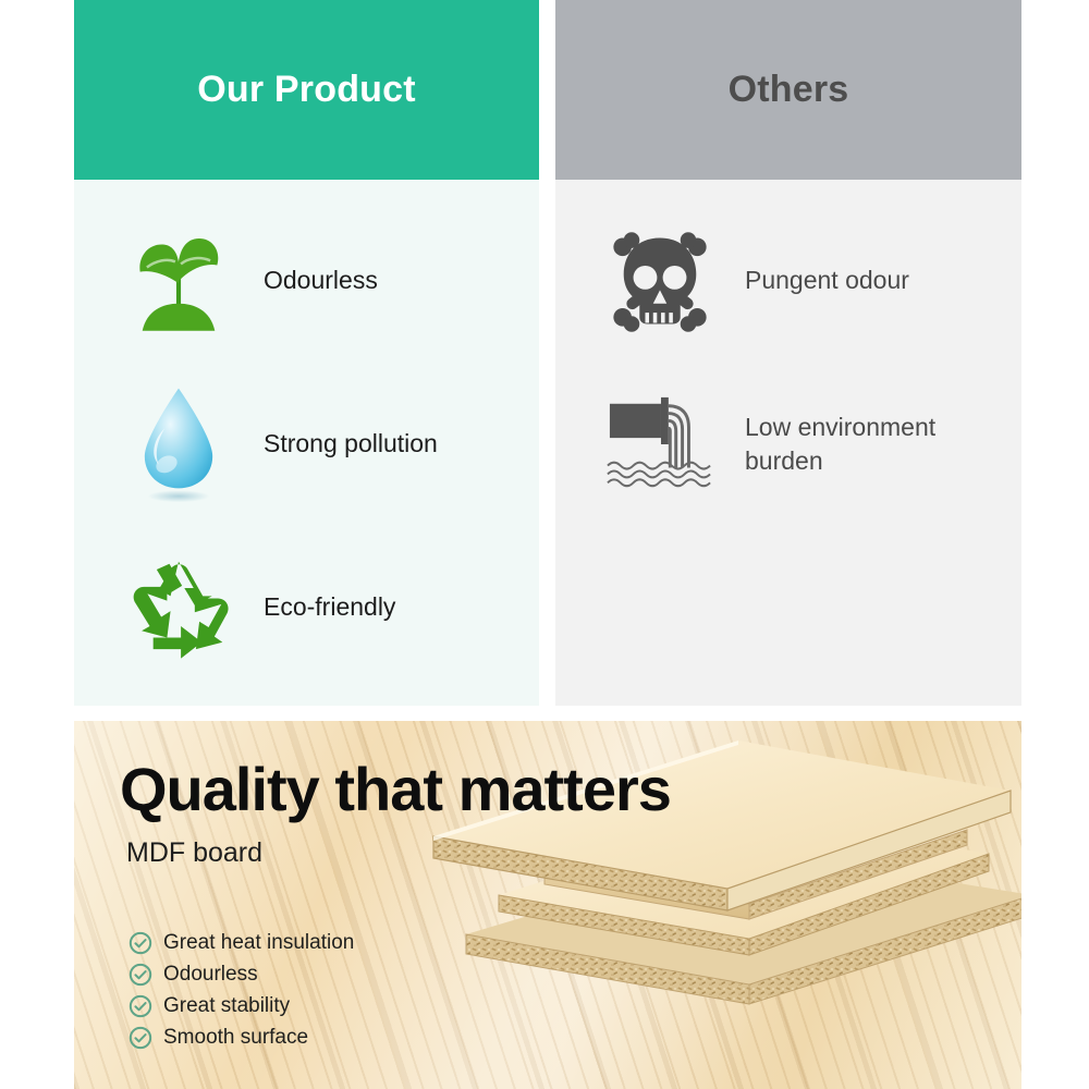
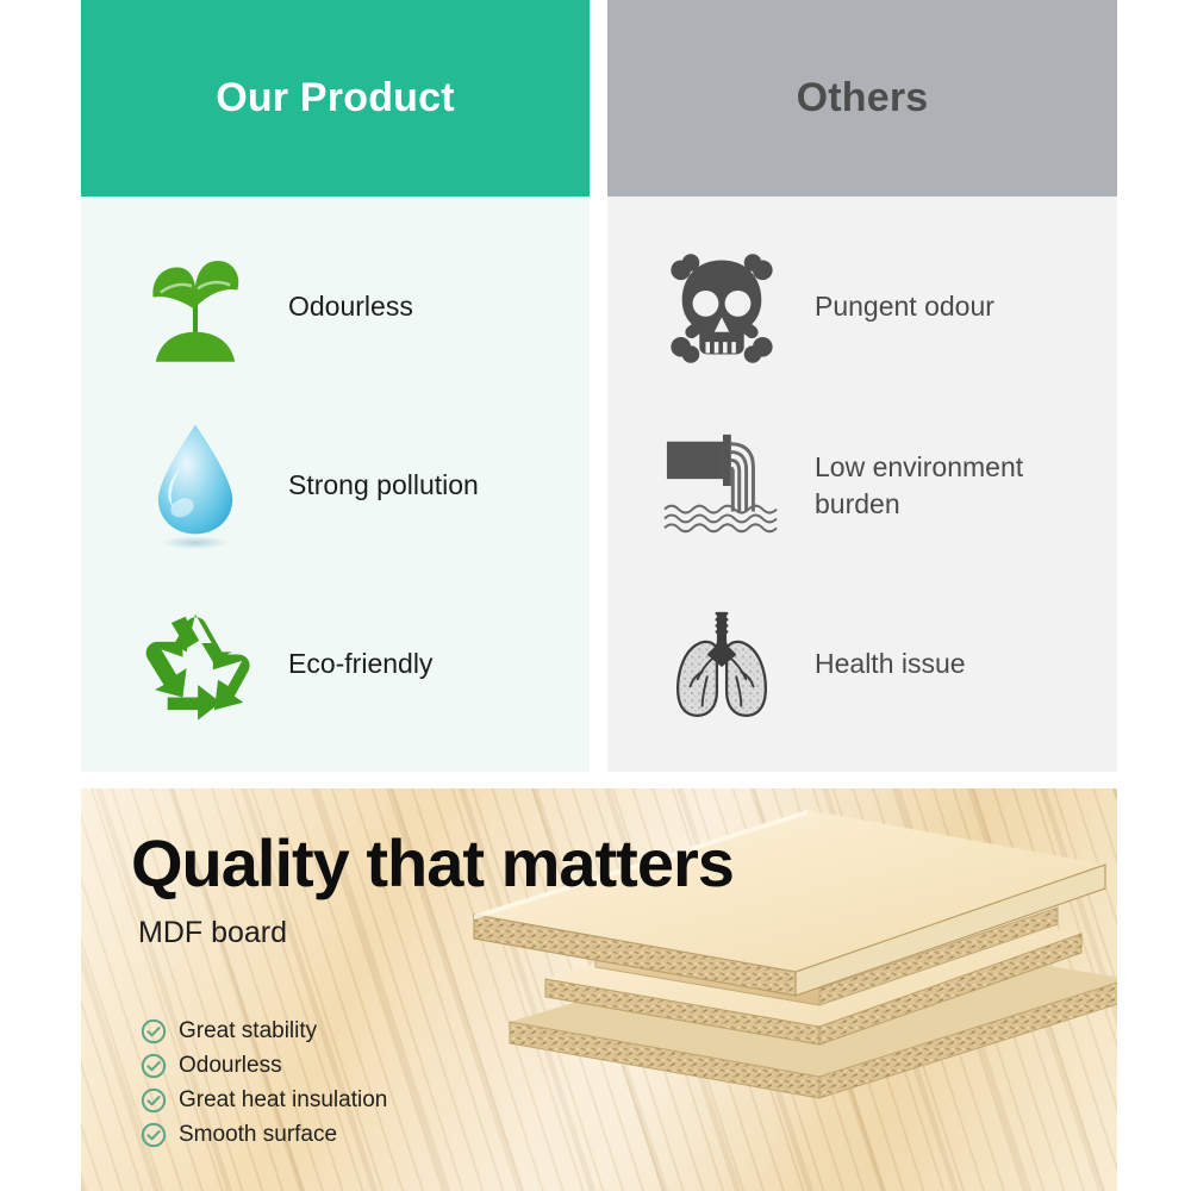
  Our Product
  Odourless
  Strong pollution
  Eco-friendly
  Others
  Pungent odour
  Low environment burden
+ Health issue
  Quality that matters
  MDF board
- Great heat insulation
+ Great stability
  Odourless
- Great stability
+ Great heat insulation
  Smooth surface
